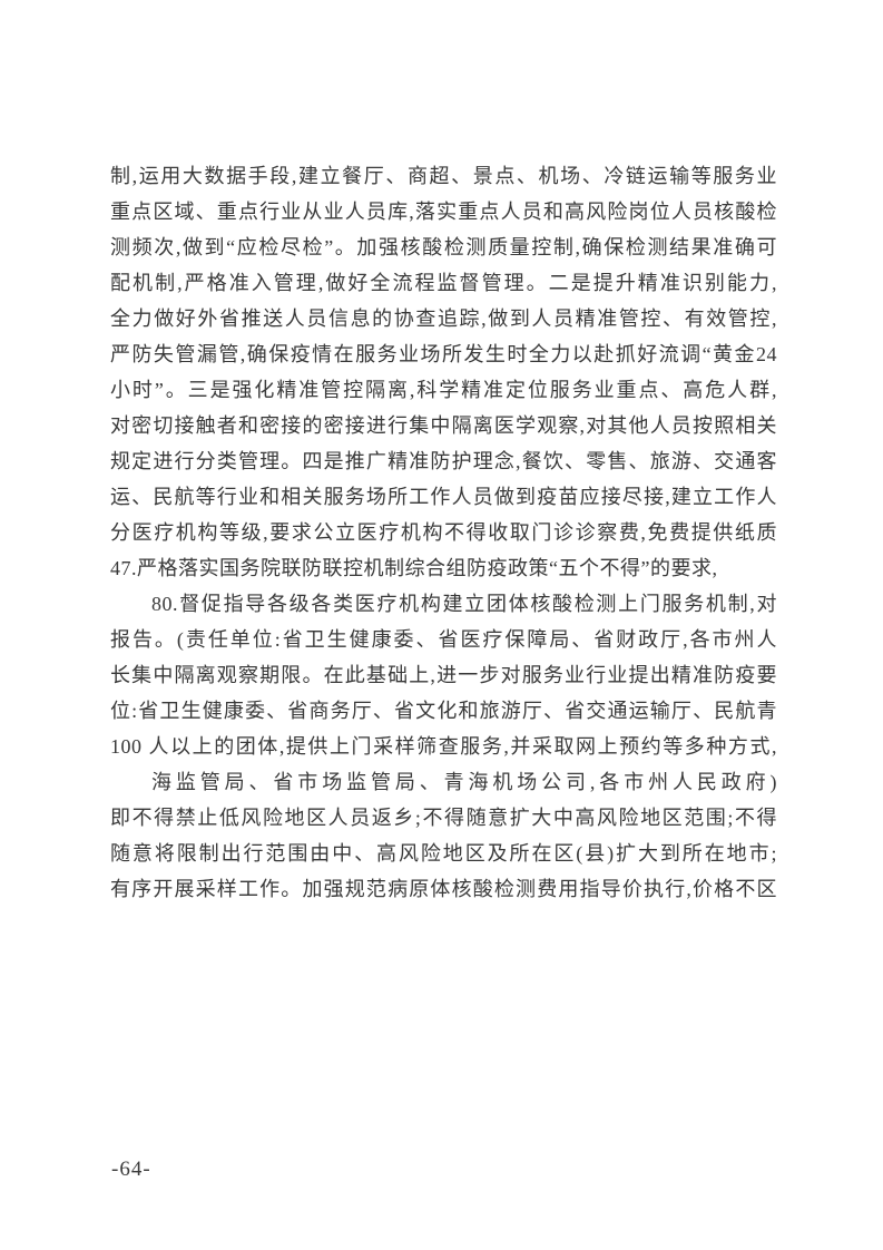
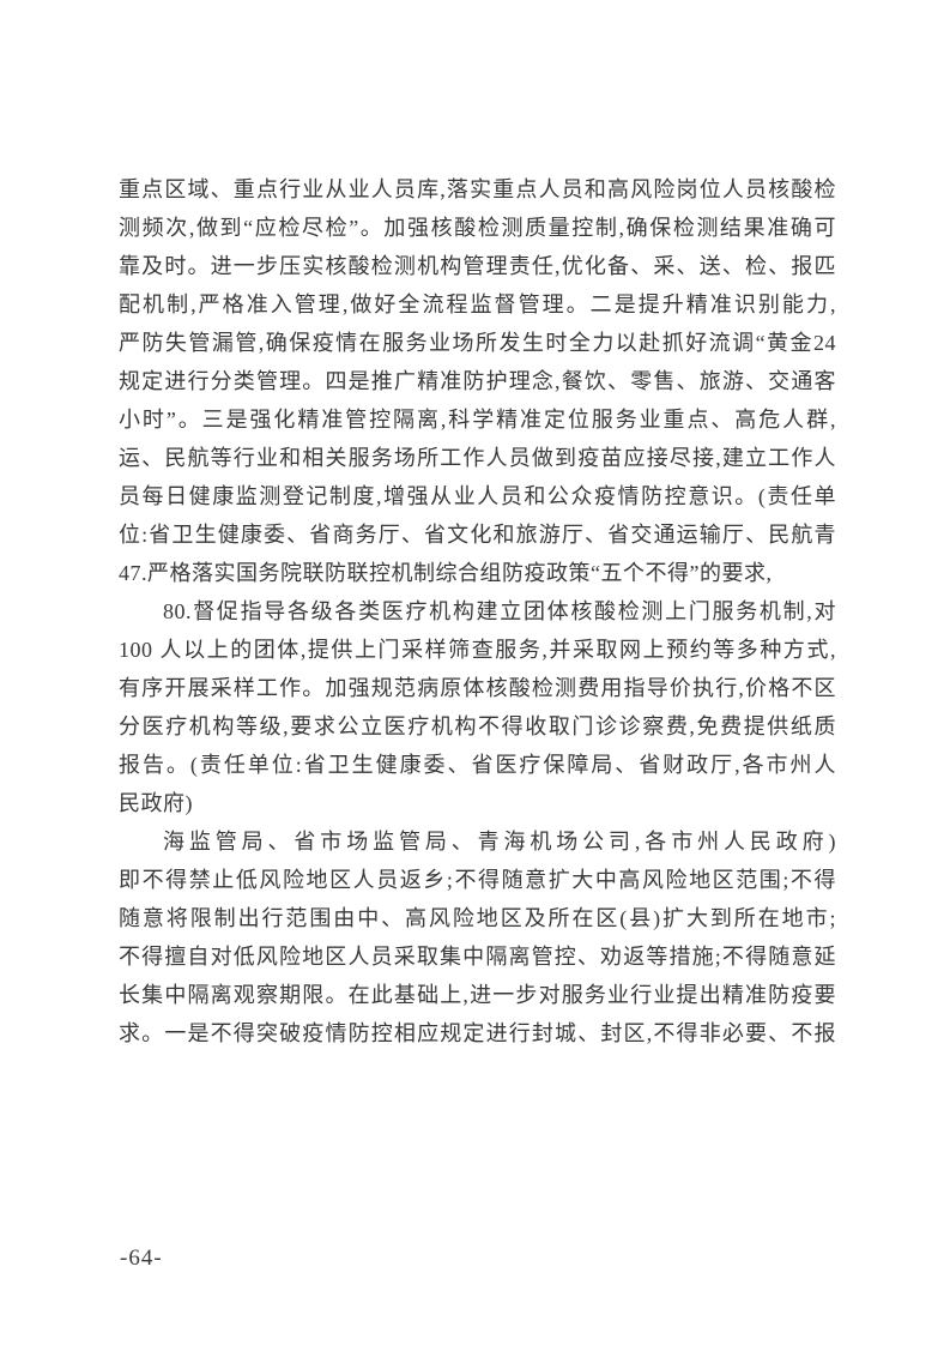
- 制,运用大数据手段,建立餐厅、商超、景点、机场、冷链运输等服务业
  重点区域、重点行业从业人员库,落实重点人员和高风险岗位人员核酸检
  测频次,做到“应检尽检”。加强核酸检测质量控制,确保检测结果准确可
+ 靠及时。进一步压实核酸检测机构管理责任,优化备、采、送、检、报匹
  配机制,严格准入管理,做好全流程监督管理。二是提升精准识别能力,
- 全力做好外省推送人员信息的协查追踪,做到人员精准管控、有效管控,
  严防失管漏管,确保疫情在服务业场所发生时全力以赴抓好流调“黄金24
- 小时”。三是强化精准管控隔离,科学精准定位服务业重点、高危人群,
+ 规定进行分类管理。四是推广精准防护理念,餐饮、零售、旅游、交通客
- 对密切接触者和密接的密接进行集中隔离医学观察,对其他人员按照相关
- 规定进行分类管理。四是推广精准防护理念,餐饮、零售、旅游、交通客
+ 小时”。三是强化精准管控隔离,科学精准定位服务业重点、高危人群,
  运、民航等行业和相关服务场所工作人员做到疫苗应接尽接,建立工作人
+ 员每日健康监测登记制度,增强从业人员和公众疫情防控意识。(责任单
- 分医疗机构等级,要求公立医疗机构不得收取门诊诊察费,免费提供纸质
+ 位:省卫生健康委、省商务厅、省文化和旅游厅、省交通运输厅、民航青
  47.严格落实国务院联防联控机制综合组防疫政策“五个不得”的要求,
  80.督促指导各级各类医疗机构建立团体核酸检测上门服务机制,对
- 报告。(责任单位:省卫生健康委、省医疗保障局、省财政厅,各市州人
+ 100 人以上的团体,提供上门采样筛查服务,并采取网上预约等多种方式,
- 长集中隔离观察期限。在此基础上,进一步对服务业行业提出精准防疫要
+ 有序开展采样工作。加强规范病原体核酸检测费用指导价执行,价格不区
- 位:省卫生健康委、省商务厅、省文化和旅游厅、省交通运输厅、民航青
+ 分医疗机构等级,要求公立医疗机构不得收取门诊诊察费,免费提供纸质
- 100 人以上的团体,提供上门采样筛查服务,并采取网上预约等多种方式,
+ 报告。(责任单位:省卫生健康委、省医疗保障局、省财政厅,各市州人
+ 民政府)
  海监管局、省市场监管局、青海机场公司,各市州人民政府)
  即不得禁止低风险地区人员返乡;不得随意扩大中高风险地区范围;不得
  随意将限制出行范围由中、高风险地区及所在区(县)扩大到所在地市;
+ 不得擅自对低风险地区人员采取集中隔离管控、劝返等措施;不得随意延
- 有序开展采样工作。加强规范病原体核酸检测费用指导价执行,价格不区
+ 长集中隔离观察期限。在此基础上,进一步对服务业行业提出精准防疫要
+ 求。一是不得突破疫情防控相应规定进行封城、封区,不得非必要、不报
  -64-
